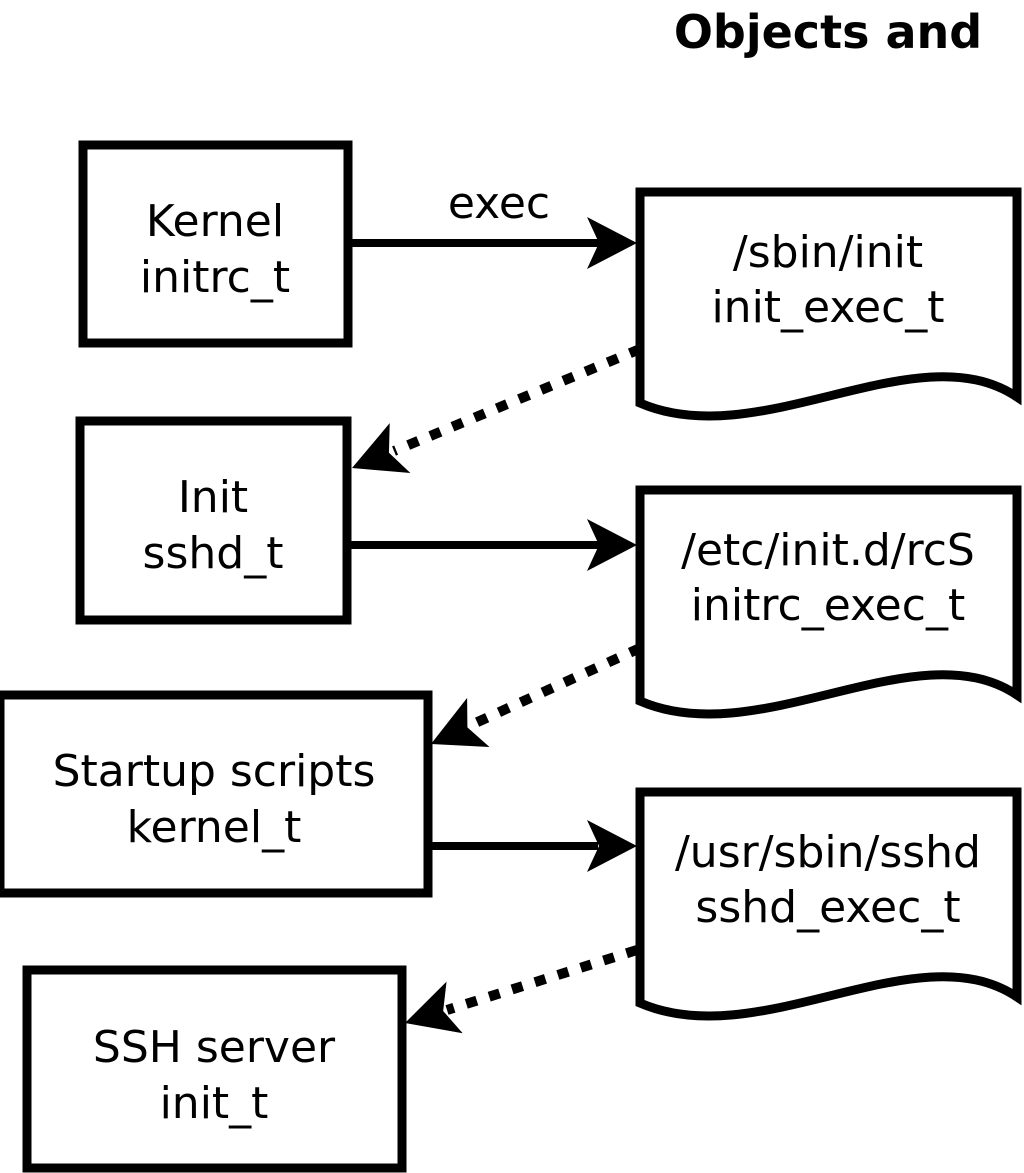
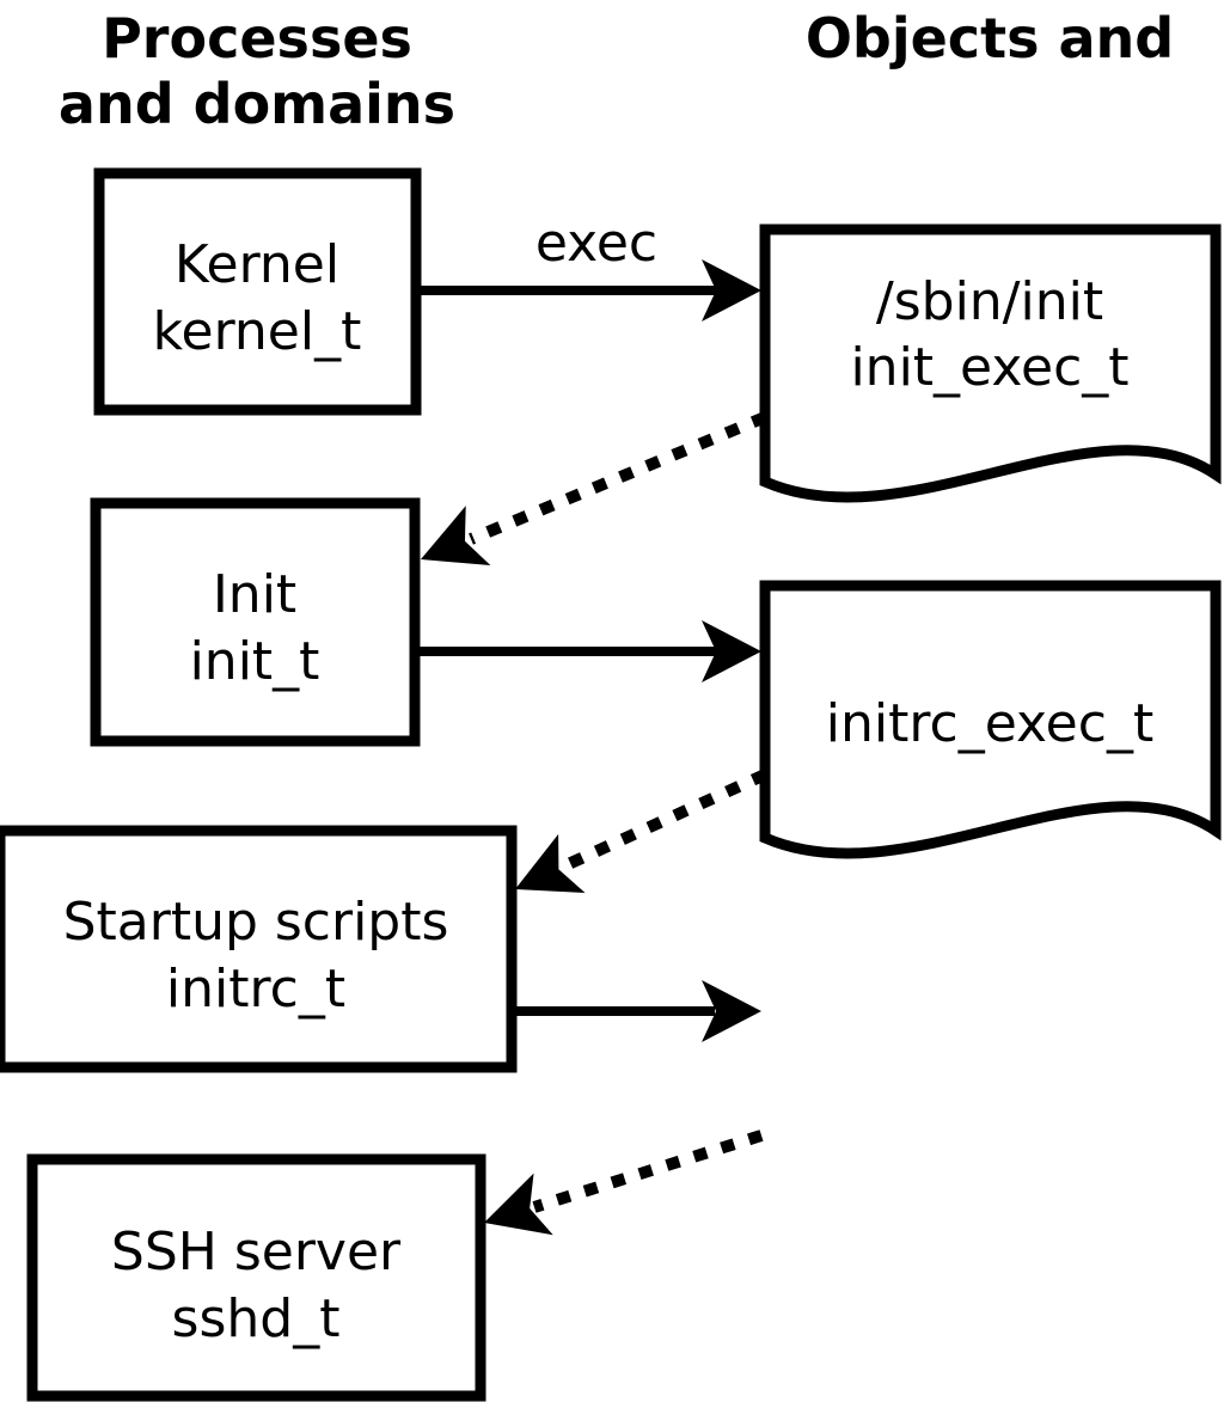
+ Processes
+ and domains
  Objects and
  exec
  Kernel
- initrc_t
+ kernel_t
  Init
- sshd_t
+ init_t
  Startup scripts
- kernel_t
+ initrc_t
  SSH server
- init_t
+ sshd_t
  /sbin/init
  init_exec_t
- /etc/init.d/rcS
  initrc_exec_t
- /usr/sbin/sshd
- sshd_exec_t
